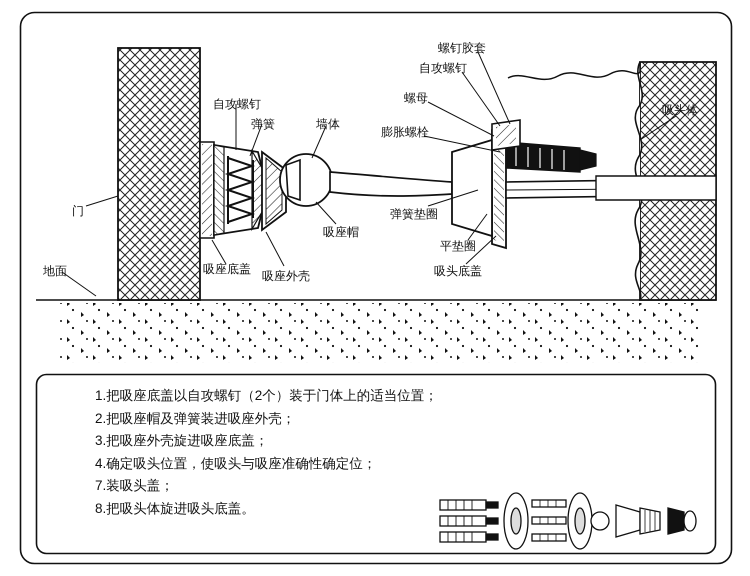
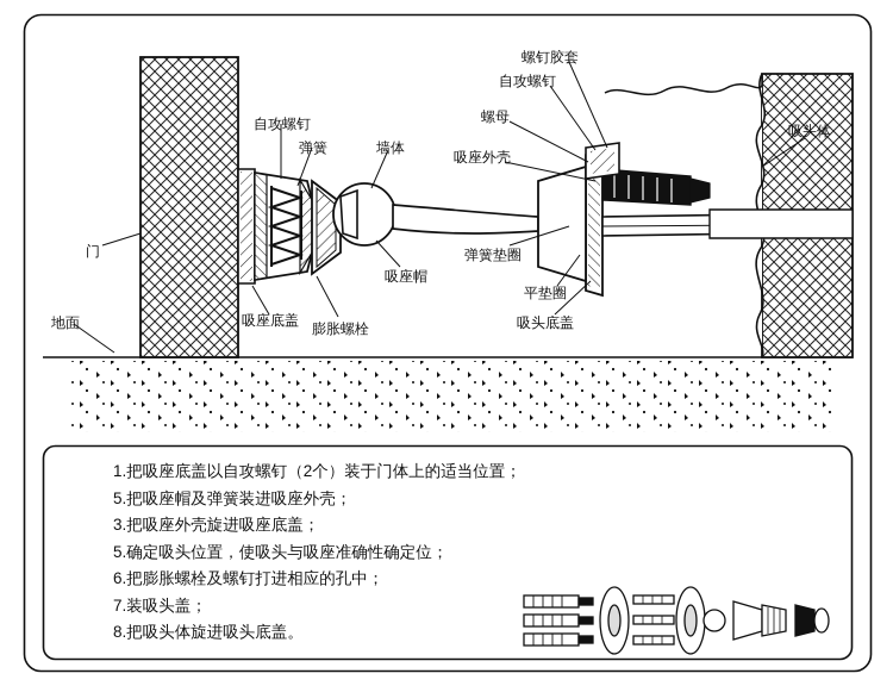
  自攻螺钉
  弹簧
  墙体
  门
  地面
  吸座底盖
- 吸座外壳
+ 膨胀螺栓
  吸座帽
  螺钉胶套
  自攻螺钉
  螺母
- 膨胀螺栓
+ 吸座外壳
  弹簧垫圈
  平垫圈
  吸头底盖
  吸头体
  1.把吸座底盖以自攻螺钉（2个）装于门体上的适当位置；
- 2.把吸座帽及弹簧装进吸座外壳；
+ 5.把吸座帽及弹簧装进吸座外壳；
  3.把吸座外壳旋进吸座底盖；
- 4.确定吸头位置，使吸头与吸座准确性确定位；
+ 5.确定吸头位置，使吸头与吸座准确性确定位；
+ 6.把膨胀螺栓及螺钉打进相应的孔中；
  7.装吸头盖；
  8.把吸头体旋进吸头底盖。
